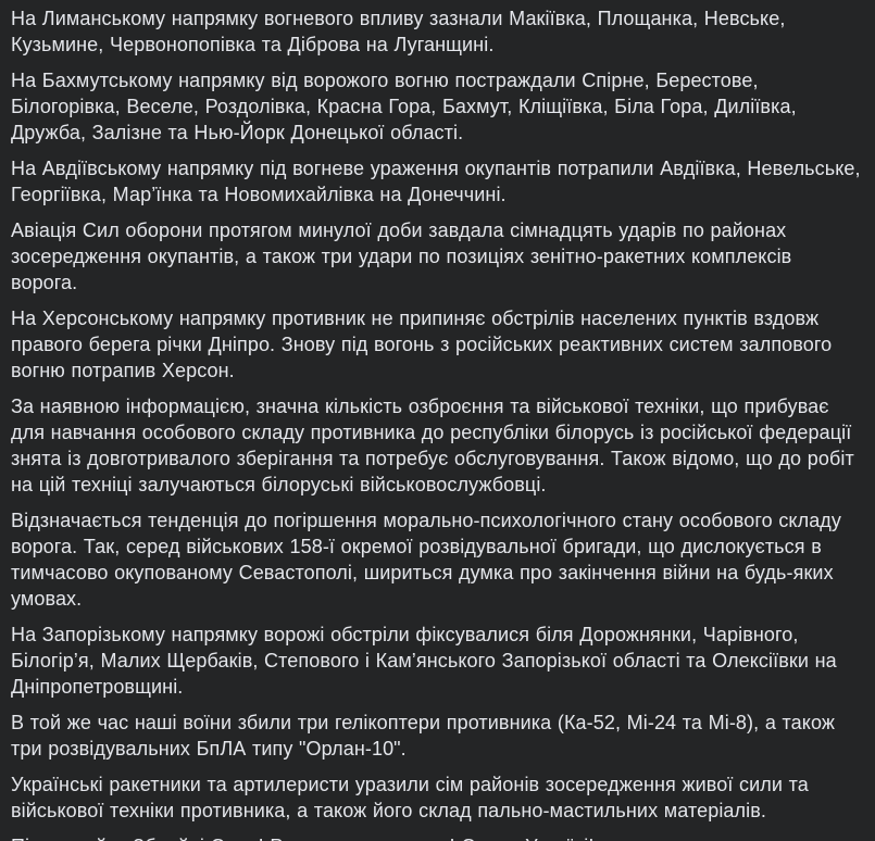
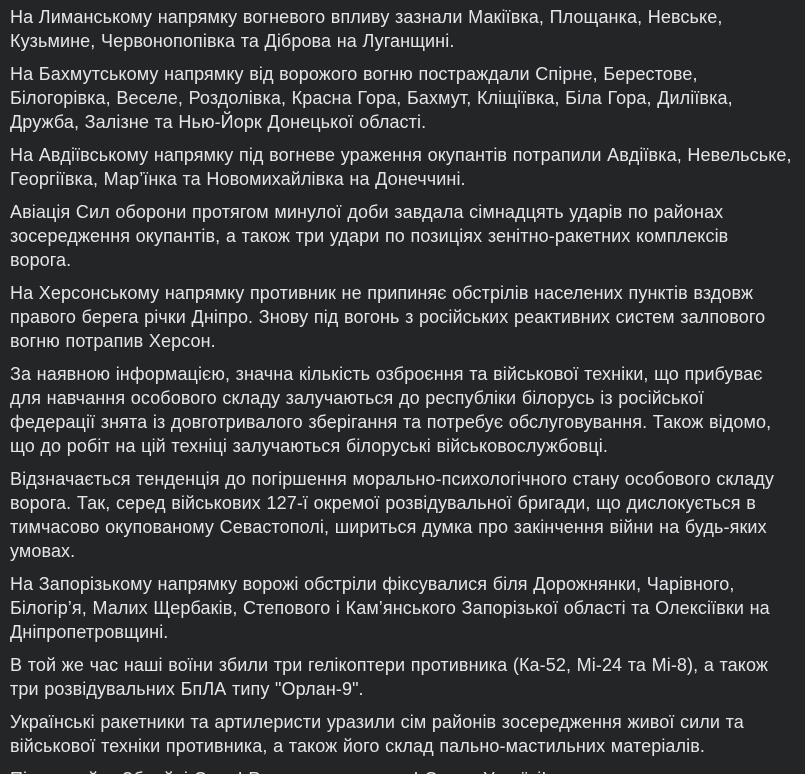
  На Лиманському напрямку вогневого впливу зазнали Макіївка, Площанка, Невське, Кузьмине, Червонопопівка та Діброва на Луганщині.
  На Бахмутському напрямку від ворожого вогню постраждали Спірне, Берестове, Білогорівка, Веселе, Роздолівка, Красна Гора, Бахмут, Кліщіївка, Біла Гора, Диліївка, Дружба, Залізне та Нью-Йорк Донецької області.
  На Авдіївському напрямку під вогневе ураження окупантів потрапили Авдіївка, Невельське, Георгіївка, Мар’їнка та Новомихайлівка на Донеччині.
  Авіація Сил оборони протягом минулої доби завдала сімнадцять ударів по районах зосередження окупантів, а також три удари по позиціях зенітно-ракетних комплексів ворога.
  На Херсонському напрямку противник не припиняє обстрілів населених пунктів вздовж правого берега річки Дніпро. Знову під вогонь з російських реактивних систем залпового вогню потрапив Херсон.
- За наявною інформацією, значна кількість озброєння та військової техніки, що прибуває для навчання особового складу противника до республіки білорусь із російської федерації знята із довготривалого зберігання та потребує обслуговування. Також відомо, що до робіт на цій техніці залучаються білоруські військовослужбовці.
+ За наявною інформацією, значна кількість озброєння та військової техніки, що прибуває для навчання особового складу залучаються до республіки білорусь із російської федерації знята із довготривалого зберігання та потребує обслуговування. Також відомо, що до робіт на цій техніці залучаються білоруські військовослужбовці.
- Відзначається тенденція до погіршення морально-психологічного стану особового складу ворога. Так, серед військових 158-ї окремої розвідувальної бригади, що дислокується в тимчасово окупованому Севастополі, шириться думка про закінчення війни на будь-яких умовах.
+ Відзначається тенденція до погіршення морально-психологічного стану особового складу ворога. Так, серед військових 127-ї окремої розвідувальної бригади, що дислокується в тимчасово окупованому Севастополі, шириться думка про закінчення війни на будь-яких умовах.
  На Запорізькому напрямку ворожі обстріли фіксувалися біля Дорожнянки, Чарівного, Білогір’я, Малих Щербаків, Степового і Кам’янського Запорізької області та Олексіївки на Дніпропетровщині.
- В той же час наші воїни збили три гелікоптери противника (Ка-52, Мі-24 та Мі-8), а також три розвідувальних БпЛА типу "Орлан-10".
+ В той же час наші воїни збили три гелікоптери противника (Ка-52, Мі-24 та Мі-8), а також три розвідувальних БпЛА типу "Орлан-9".
  Українські ракетники та артилеристи уразили сім районів зосередження живої сили та військової техніки противника, а також його склад пально-мастильних матеріалів.
